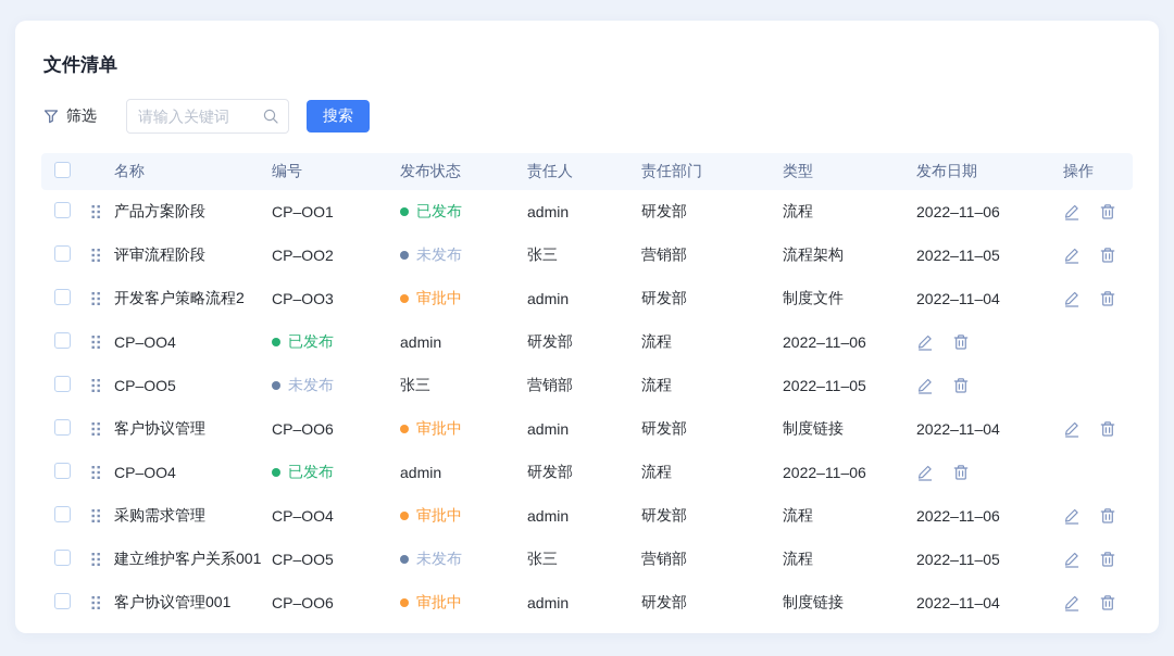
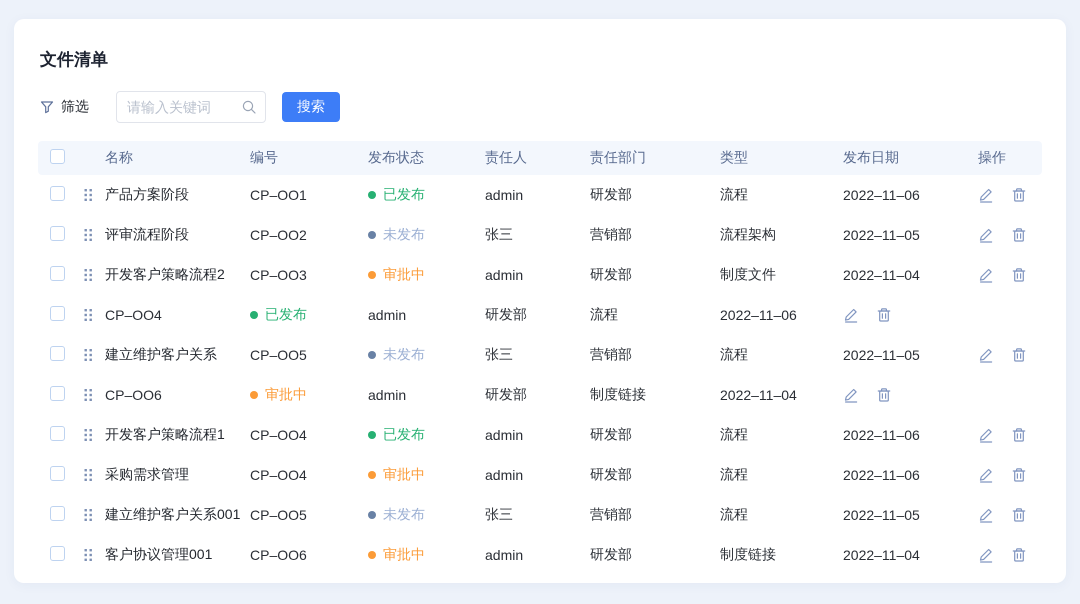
  文件清单
  筛选
  请输入关键词
  搜索
  名称
  编号
  发布状态
  责任人
  责任部门
  类型
  发布日期
  操作
  产品方案阶段
  CP–OO1
  已发布
  admin
  研发部
  流程
  2022–11–06
  评审流程阶段
  CP–OO2
  未发布
  张三
  营销部
  流程架构
  2022–11–05
  开发客户策略流程2
  CP–OO3
  审批中
  admin
  研发部
  制度文件
  2022–11–04
  CP–OO4
  已发布
  admin
  研发部
  流程
  2022–11–06
+ 建立维护客户关系
  CP–OO5
  未发布
  张三
  营销部
  流程
  2022–11–05
- 客户协议管理
  CP–OO6
  审批中
  admin
  研发部
  制度链接
  2022–11–04
+ 开发客户策略流程1
  CP–OO4
  已发布
  admin
  研发部
  流程
  2022–11–06
  采购需求管理
  CP–OO4
  审批中
  admin
  研发部
  流程
  2022–11–06
  建立维护客户关系001
  CP–OO5
  未发布
  张三
  营销部
  流程
  2022–11–05
  客户协议管理001
  CP–OO6
  审批中
  admin
  研发部
  制度链接
  2022–11–04
